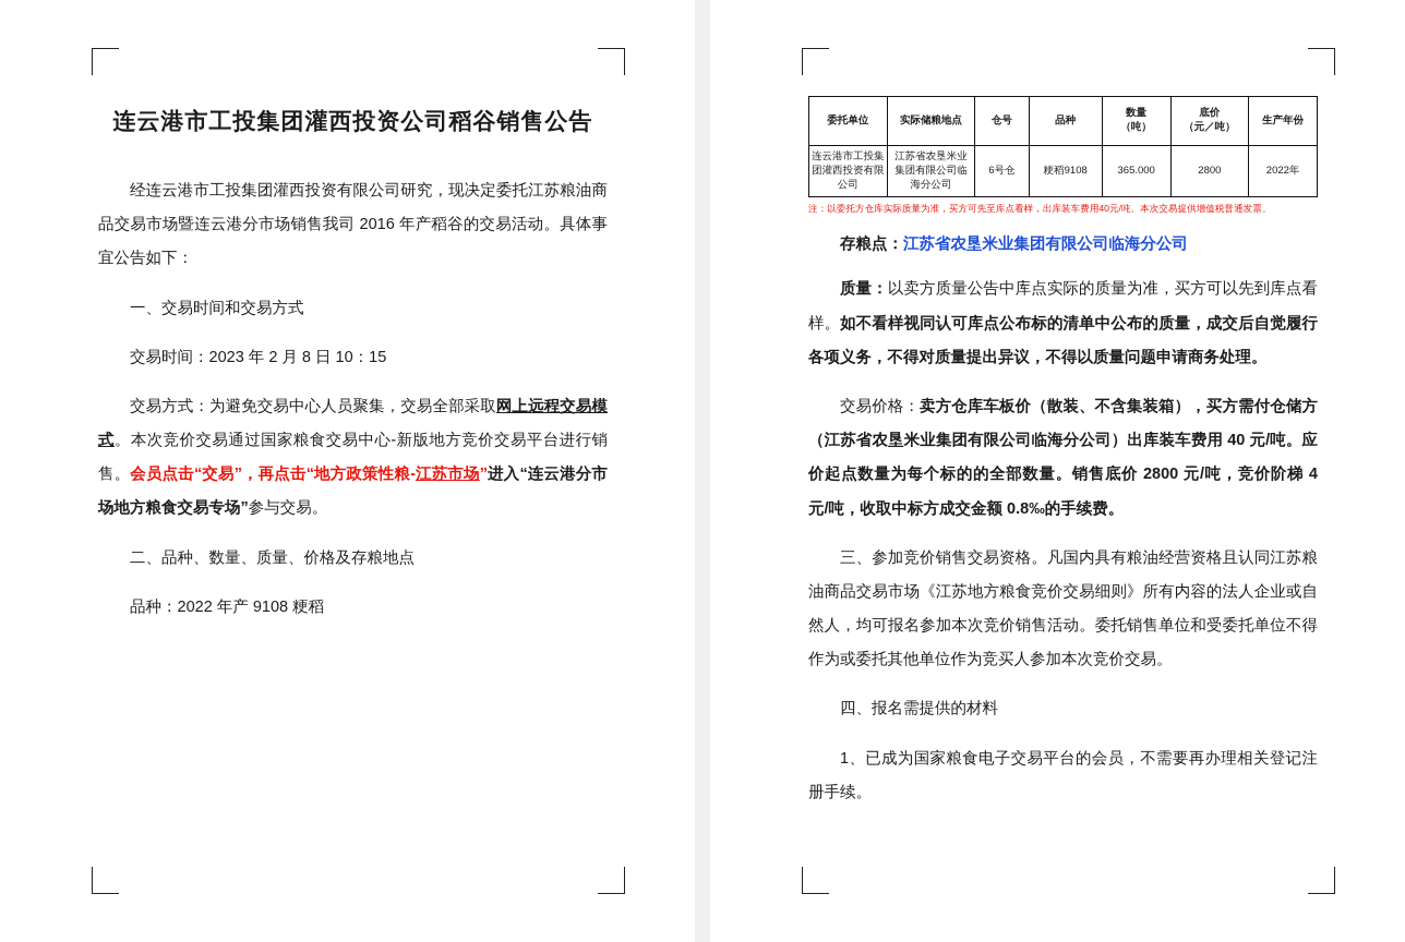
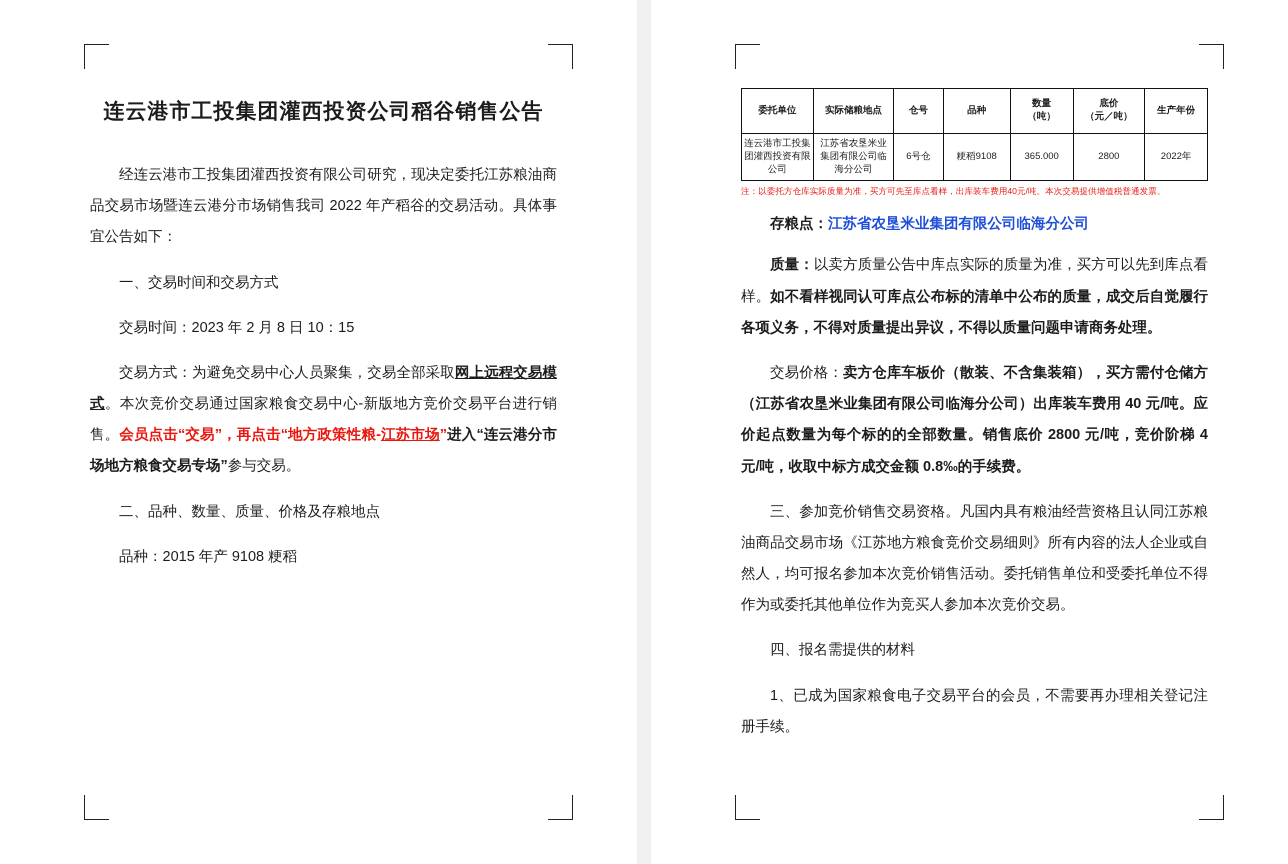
  连云港市工投集团灌西投资公司稻谷销售公告
- 经连云港市工投集团灌西投资有限公司研究，现决定委托江苏粮油商品交易市场暨连云港分市场销售我司 2016 年产稻谷的交易活动。具体事宜公告如下：
+ 经连云港市工投集团灌西投资有限公司研究，现决定委托江苏粮油商品交易市场暨连云港分市场销售我司 2022 年产稻谷的交易活动。具体事宜公告如下：
  一、交易时间和交易方式
  交易时间：2023 年 2 月 8 日 10：15
  交易方式：为避免交易中心人员聚集，交易全部采取网上远程交易模式。本次竞价交易通过国家粮食交易中心-新版地方竞价交易平台进行销售。会员点击“交易”，再点击“地方政策性粮-江苏市场”进入“连云港分市场地方粮食交易专场”参与交易。
  二、品种、数量、质量、价格及存粮地点
- 品种：2022 年产 9108 粳稻
+ 品种：2015 年产 9108 粳稻
  委托单位	实际储粮地点	仓号	品种	数量 （吨）	底价 （元／吨）	生产年份
  连云港市工投集团灌西投资有限公司	江苏省农垦米业集团有限公司临海分公司	6号仓	粳稻9108	365.000	2800	2022年
  注：以委托方仓库实际质量为准，买方可先至库点看样，出库装车费用40元/吨。本次交易提供增值税普通发票。
  存粮点：江苏省农垦米业集团有限公司临海分公司
  质量：以卖方质量公告中库点实际的质量为准，买方可以先到库点看样。如不看样视同认可库点公布标的清单中公布的质量，成交后自觉履行各项义务，不得对质量提出异议，不得以质量问题申请商务处理。
  交易价格：卖方仓库车板价（散装、不含集装箱），买方需付仓储方（江苏省农垦米业集团有限公司临海分公司）出库装车费用 40 元/吨。应价起点数量为每个标的的全部数量。销售底价 2800 元/吨，竞价阶梯 4 元/吨，收取中标方成交金额 0.8‰的手续费。
  三、参加竞价销售交易资格。凡国内具有粮油经营资格且认同江苏粮油商品交易市场《江苏地方粮食竞价交易细则》所有内容的法人企业或自然人，均可报名参加本次竞价销售活动。委托销售单位和受委托单位不得作为或委托其他单位作为竞买人参加本次竞价交易。
  四、报名需提供的材料
  1、已成为国家粮食电子交易平台的会员，不需要再办理相关登记注册手续。
